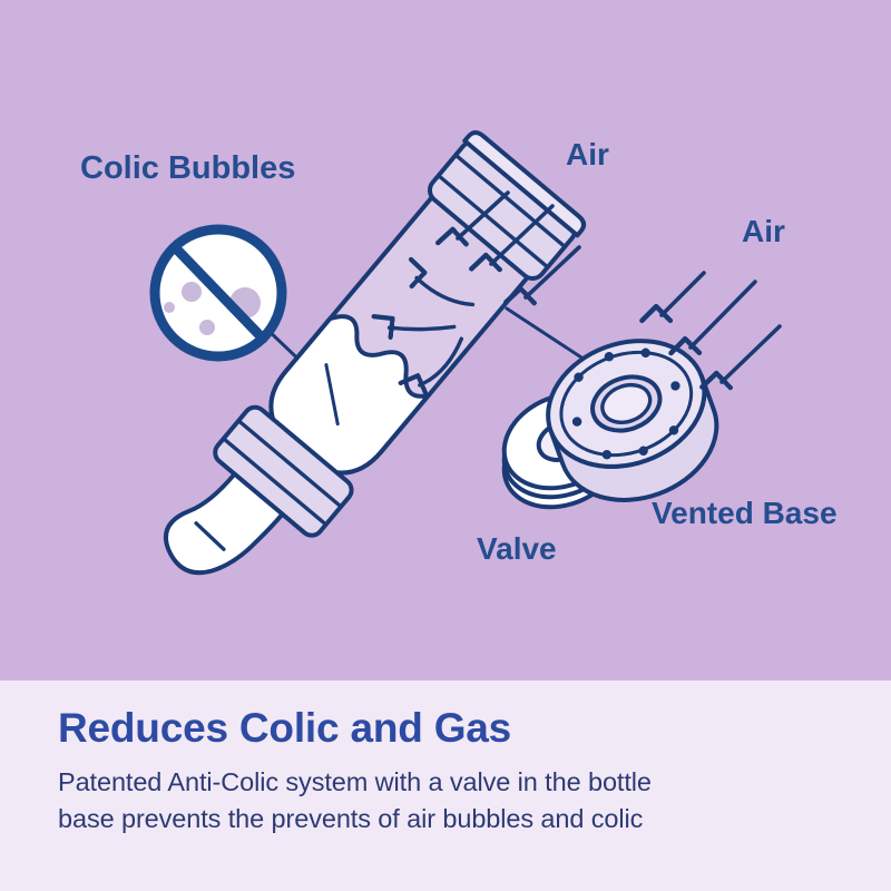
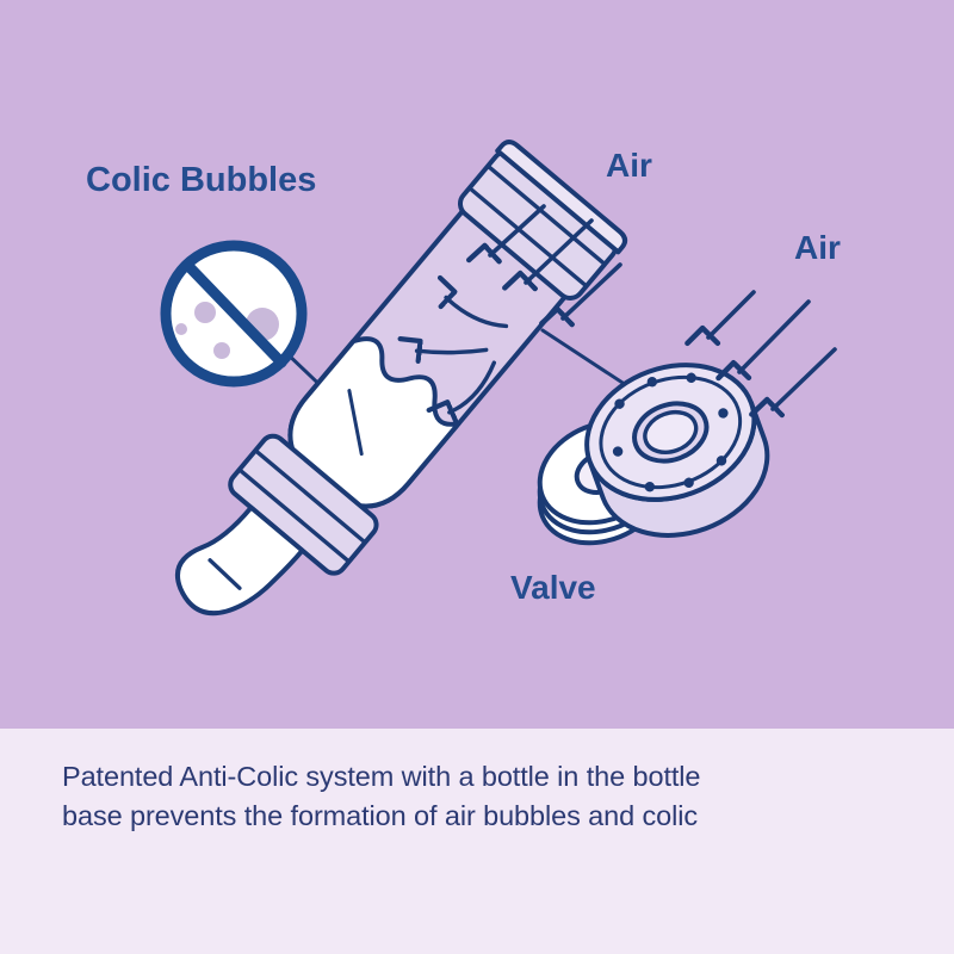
  Colic Bubbles
  Air
  Air
  Valve
- Vented Base
- Reduces Colic and Gas
- Patented Anti-Colic system with a valve in the bottle
+ Patented Anti-Colic system with a bottle in the bottle
- base prevents the prevents of air bubbles and colic
+ base prevents the formation of air bubbles and colic
